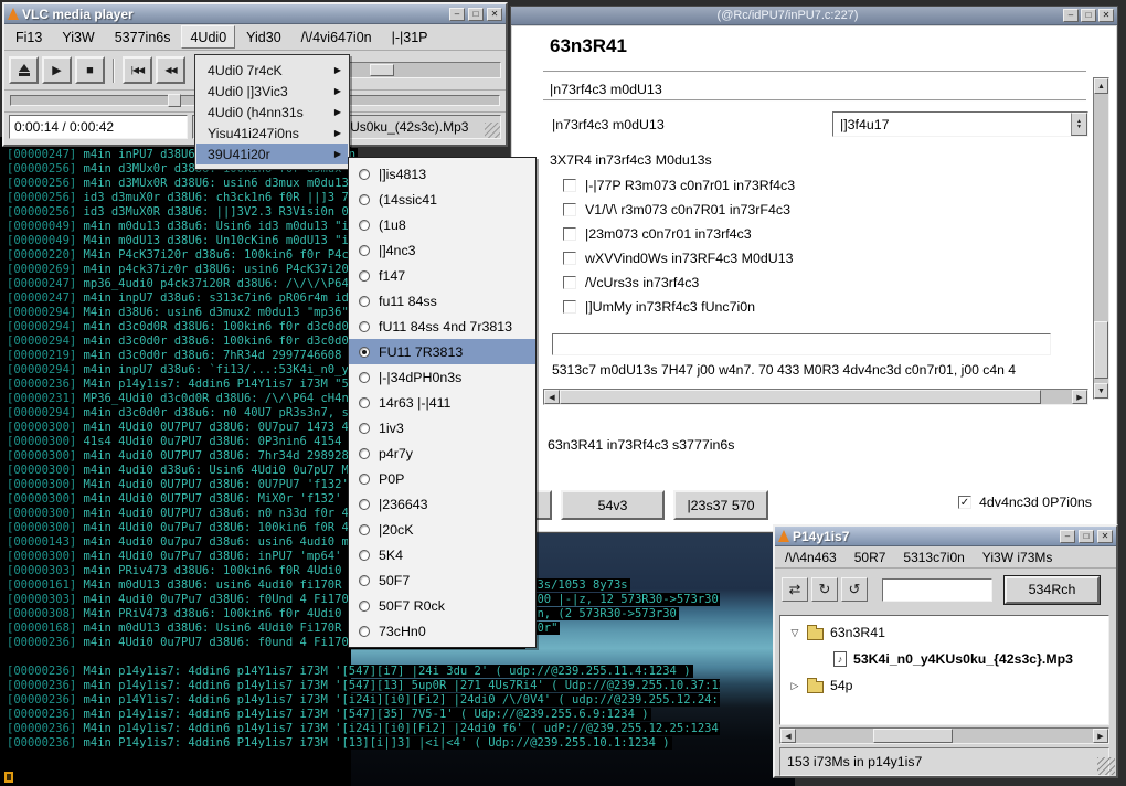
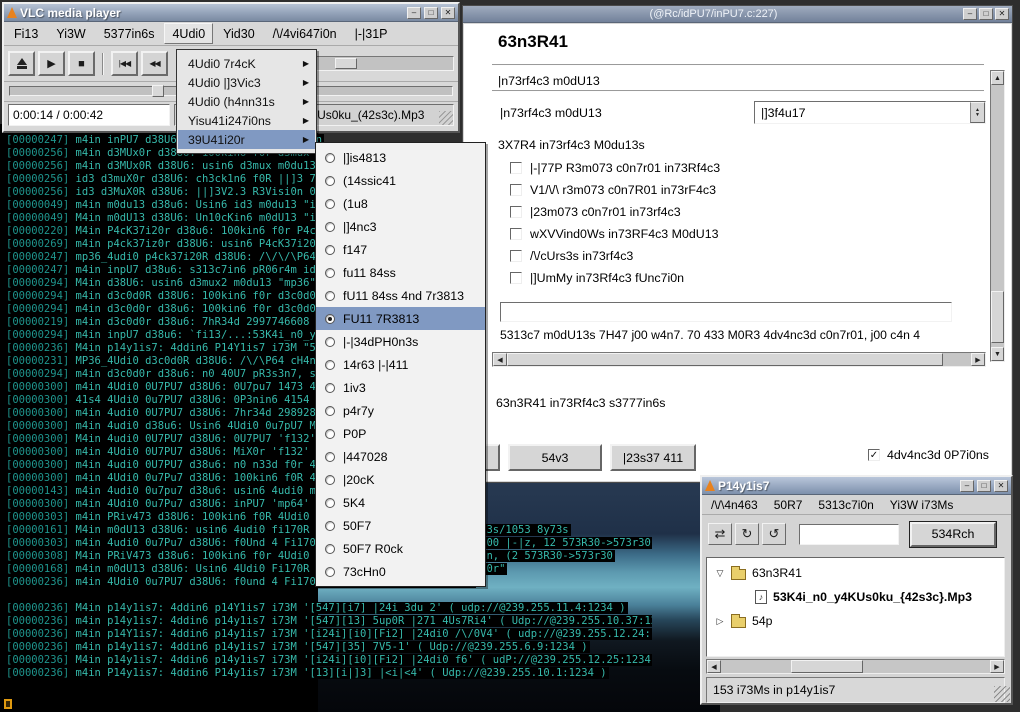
  [00000256] m4in d3MUx0R d38U6: usin6 d3mux m0du13
  [00000256] id3 d3muX0r d38U6: ch3ck1n6 f0R ||]3 7
  [00000256] id3 d3MuX0R d38U6: ||]3V2.3 R3Visi0n 0
  [00000049] m4in m0du13 d38u6: Usin6 id3 m0du13 "i
  [00000049] M4in m0dU13 d38U6: Un10cKin6 m0dU13 "i
  [00000220] M4in P4cK37i20r d38u6: 100kin6 f0r P4c
  [00000269] m4in p4ck37iz0r d38U6: usin6 P4cK37i20
  [00000247] mp36_4udi0 p4ck37i20R d38U6: /\/\/\P64
  [00000247] m4in inpU7 d38u6: s313c7in6 pR06r4m id
  [00000294] M4in d38U6: usin6 d3mux2 m0du13 "mp36"
  [00000294] m4in d3c0d0R d38U6: 100kin6 f0r d3c0d0
  [00000294] m4in d3c0d0r d38u6: 100kin6 f0r d3c0d0
  [00000219] m4in d3c0d0r d38u6: 7hR34d 2997746608
  [00000294] m4in inpU7 d38u6: `fi13/...:53K4i_n0_y
  [00000236] M4in p14y1is7: 4ddin6 P14Y1is7 i73M "5
  [00000231] MP36_4Udi0 d3c0d0R d38U6: /\/\P64 cH4n
  [00000294] m4in d3c0d0r d38u6: n0 40U7 pR3s3n7, s
  [00000300] m4in 4Udi0 0U7PU7 d38U6: 0U7pu7 1473 4
  [00000300] 41s4 4Udi0 0u7PU7 d38U6: 0P3nin6 4154
  [00000300] m4in 4udi0 0U7PU7 d38U6: 7hr34d 298928
  [00000300] m4in 4udi0 d38u6: Usin6 4Udi0 0u7pU7 M
  [00000300] M4in 4udi0 0U7PU7 d38U6: 0U7PU7 'f132'
  [00000300] m4in 4Udi0 0U7PU7 d38U6: MiX0r 'f132'
  [00000300] m4in 4udi0 0U7PU7 d38u6: n0 n33d f0r 4
  [00000300] m4in 4Udi0 0u7Pu7 d38U6: 100kin6 f0R 4
  [00000143] m4in 4udi0 0u7pu7 d38u6: usin6 4udi0 m
  [00000300] m4in 4Udi0 0u7Pu7 d38U6: inPU7 'mp64'
  [00000303] m4in PRiv473 d38U6: 100kin6 f0R 4Udi0
  [00000303] m4in 4udi0 0u7Pu7 d38U6: f0Und 4 Fi17000 |-|z, 12 573R30->573r30
  [00000308] M4in PRiV473 d38u6: 100kin6 f0r 4Udi0n, (2 573R30->573r30
  [00000236] M4in p14y1is7: 4ddin6 p14Y1is7 i73M '[547][i7] |24i 3du 2' ( udp://@239.255.11.4:1234 )
  [00000236] m4in p14y1is7: 4ddin6 p14y1is7 i73M '[547][13] 5up0R |271 4Us7Ri4' ( Udp://@239.255.10.37:1
  [00000236] m4in p14Y1is7: 4ddin6 p14y1is7 i73M '[i24i][i0][Fi2] |24di0 /\/0V4' ( udp://@239.255.12.24:
  [00000236] m4in p14y1is7: 4ddin6 p14y1is7 i73M '[547][35] 7V5-1' ( Udp://@239.255.6.9:1234 )
  [00000236] M4in p14y1is7: 4ddin6 p14y1is7 i73M '[i24i][i0][Fi2] |24di0 f6' ( udP://@239.255.12.25:1234
  [00000236] m4in P14y1is7: 4ddin6 P14y1is7 i73M '[13][i|]3] |<i|<4' ( Udp://@239.255.10.1:1234 )
  (@Rc/idPU7/inPU7.c:227)
  –
  □
  ✕
  63n3R41
  |n73rf4c3 m0dU13
  |n73rf4c3 m0dU13
  |]3f4u17
  3X7R4 in73rf4c3 M0du13s
  |-|77P R3m073 c0n7r01 in73Rf4c3
  V1/\/\ r3m073 c0n7R01 in73rF4c3
  |23m073 c0n7r01 in73rf4c3
  wXVVind0Ws in73RF4c3 M0dU13
  /\/cUrs3s in73rf4c3
  |]UmMy in73Rf4c3 fUnc7i0n
  5313c7 m0dU13s 7H47 j00 w4n7. 70 433 M0R3 4dv4nc3d c0n7r01, j00 c4n 4
  63n3R41 in73Rf4c3 s3777in6s
  54v3
- |23s37 570
+ |23s37 411
  ✓
  4dv4nc3d 0P7i0ns
  P14y1is7
  –
  □
  ✕
  /\/\4n463
  50R7
  5313c7i0n
  Yi3W i73Ms
  ⇄
  ↻
  ↺
  534Rch
  ▽
  63n3R41
  ♪
  53K4i_n0_y4KUs0ku_{42s3c}.Mp3
  ▷
  54p
  153 i73Ms in p14y1is7
  VLC media player
  –
  □
  ✕
  Fi13
  Yi3W
  5377in6s
  4Udi0
  Yid30
  /\/4vi647i0n
  |-|31P
  ▶
  ■
  |◀◀
  ◀◀
  0:00:14 / 0:00:42
  4Udi0 7r4cK
  ▶
  4Udi0 |]3Vic3
  ▶
  4Udi0 (h4nn31s
  ▶
  Yisu41i247i0ns
  ▶
  39U41i20r
  ▶
  |]is4813
  (14ssic41
  (1u8
  |]4nc3
  f147
  fu11 84ss
  fU11 84ss 4nd 7r3813
  FU11 7R3813
  |-|34dPH0n3s
  14r63 |-|411
  1iv3
  p4r7y
  P0P
- |236643
+ |447028
  |20cK
  5K4
  50F7
  50F7 R0ck
  73cHn0
